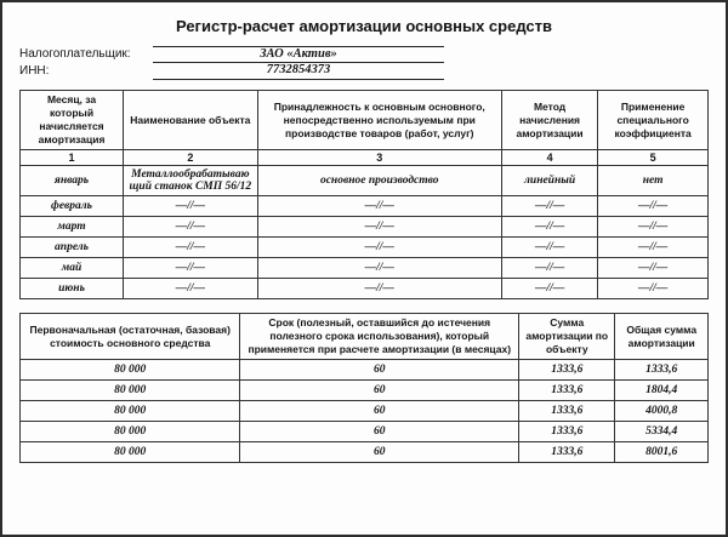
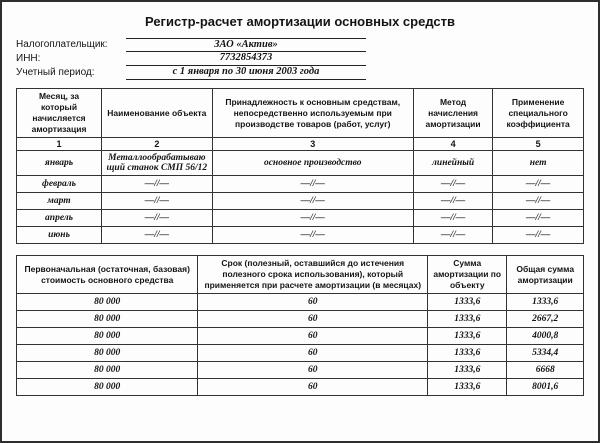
  Регистр-расчет амортизации основных средств
  Налогоплательщик:
  ЗАО «Актив»
  ИНН:
  7732854373
+ Учетный период:
+ с 1 января по 30 июня 2003 года
- Месяц, за который начисляется амортизация	Наименование объекта	Принадлежность к основным основного, непосредственно используемым при производстве товаров (работ, услуг)	Метод начисления амортизации	Применение специального коэффициента
+ Месяц, за который начисляется амортизация	Наименование объекта	Принадлежность к основным средствам, непосредственно используемым при производстве товаров (работ, услуг)	Метод начисления амортизации	Применение специального коэффициента
  1	2	3	4	5
  январь	Металлообрабатывающий станок СМП 56/12	основное производство	линейный	нет
  февраль	—//—	—//—	—//—	—//—
  март	—//—	—//—	—//—	—//—
  апрель	—//—	—//—	—//—	—//—
- май	—//—	—//—	—//—	—//—
  июнь	—//—	—//—	—//—	—//—
  Первоначальная (остаточная, базовая) стоимость основного средства	Срок (полезный, оставшийся до истечения полезного срока использования), который применяется при расчете амортизации (в месяцах)	Сумма амортизации по объекту	Общая сумма амортизации
  80 000	60	1333,6	1333,6
- 80 000	60	1333,6	1804,4
+ 80 000	60	1333,6	2667,2
  80 000	60	1333,6	4000,8
  80 000	60	1333,6	5334,4
+ 80 000	60	1333,6	6668
  80 000	60	1333,6	8001,6
